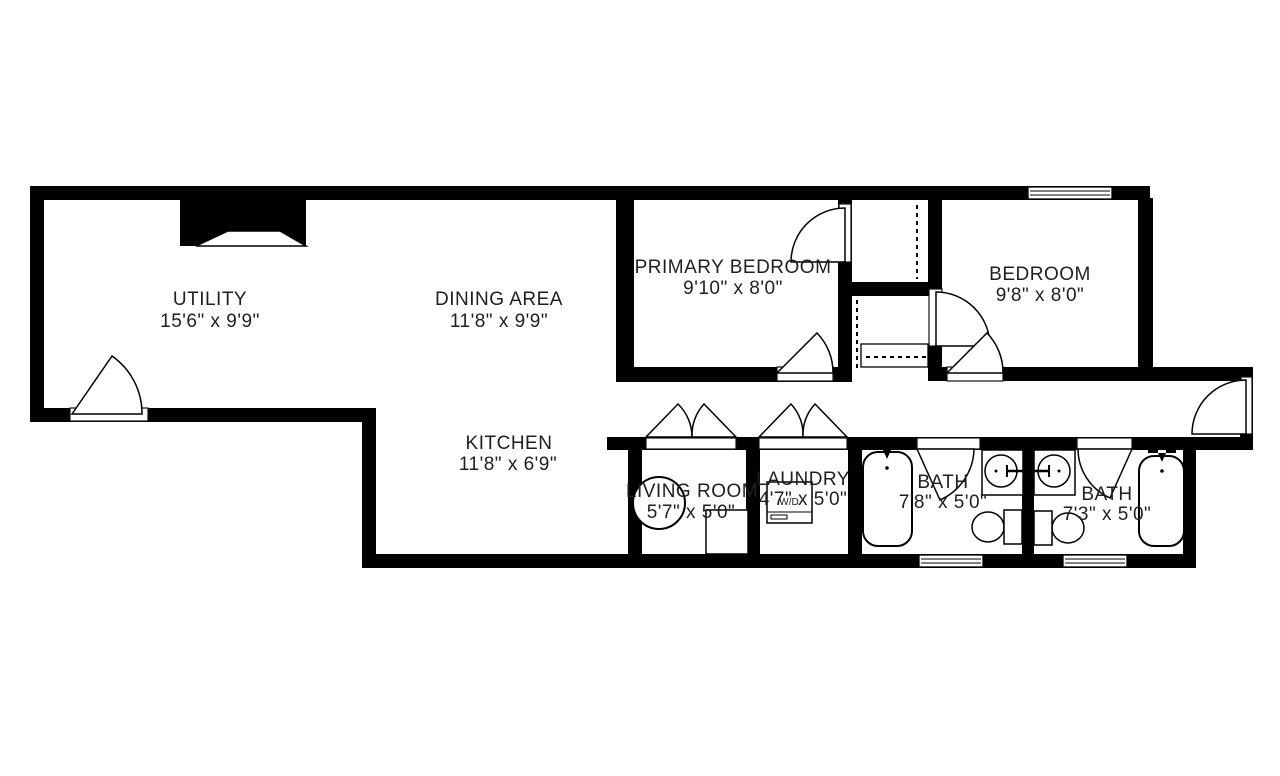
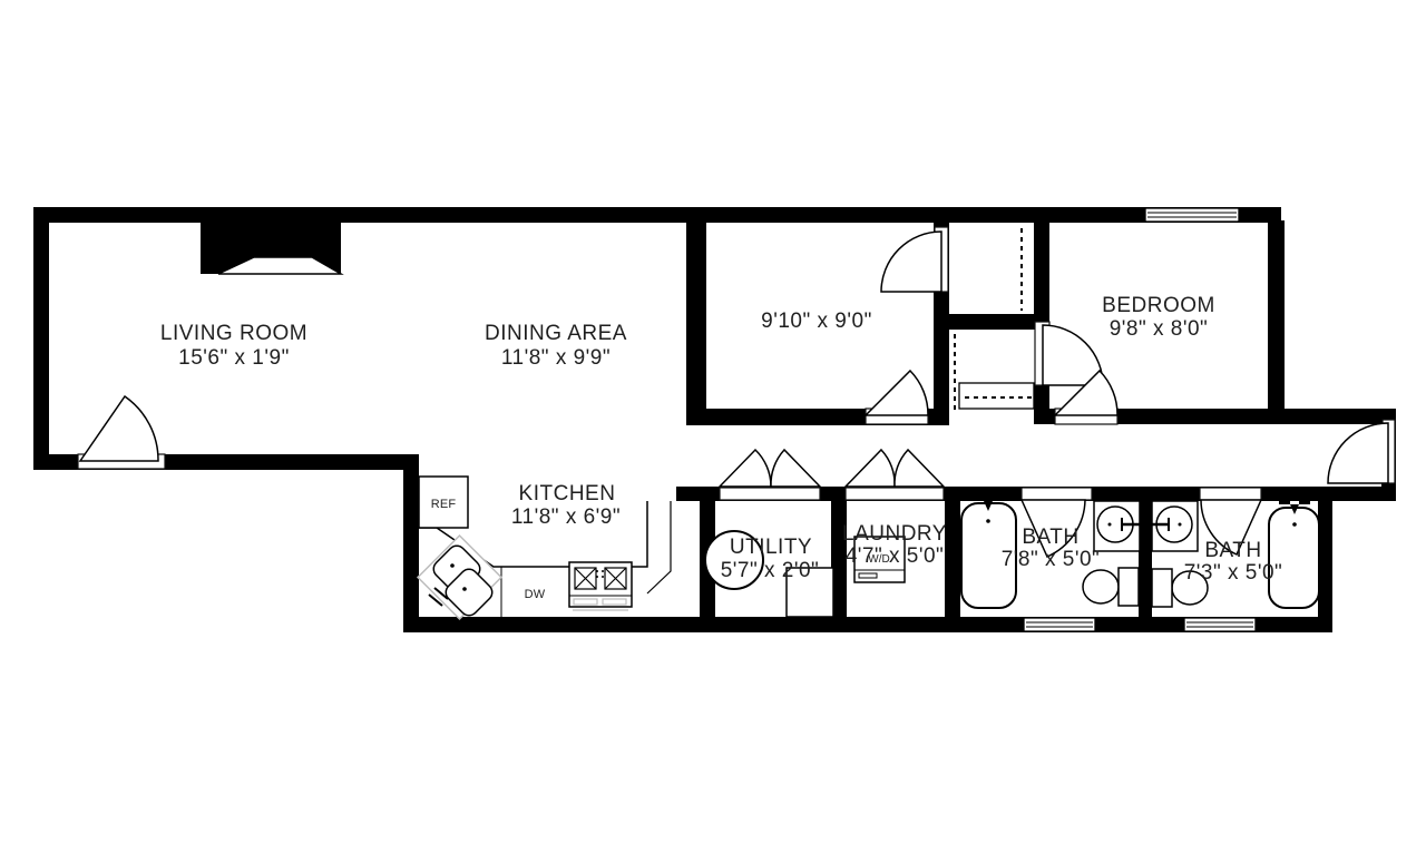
+ REF
+ DW
  W/D
- UTILITY
+ LIVING ROOM
- 15'6" x 9'9"
+ 15'6" x 1'9"
  DINING AREA
  11'8" x 9'9"
- PRIMARY BEDROOM
- 9'10" x 8'0"
+ 9'10" x 9'0"
  BEDROOM
  9'8" x 8'0"
  KITCHEN
  11'8" x 6'9"
- LIVING ROOM
+ UTILITY
- 5'7" x 5'0"
+ 5'7" x 2'0"
  LAUNDRY
  4'7" x 5'0"
  BATH
  7'8" x 5'0"
  BATH
  7'3" x 5'0"
